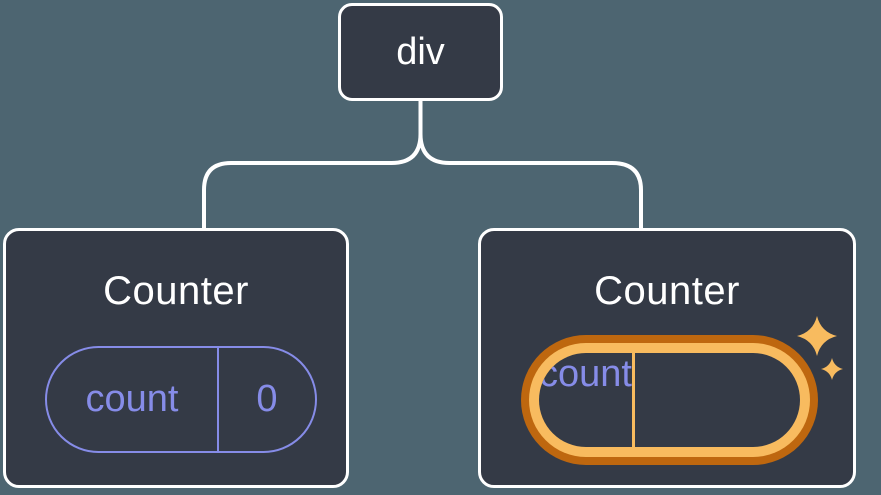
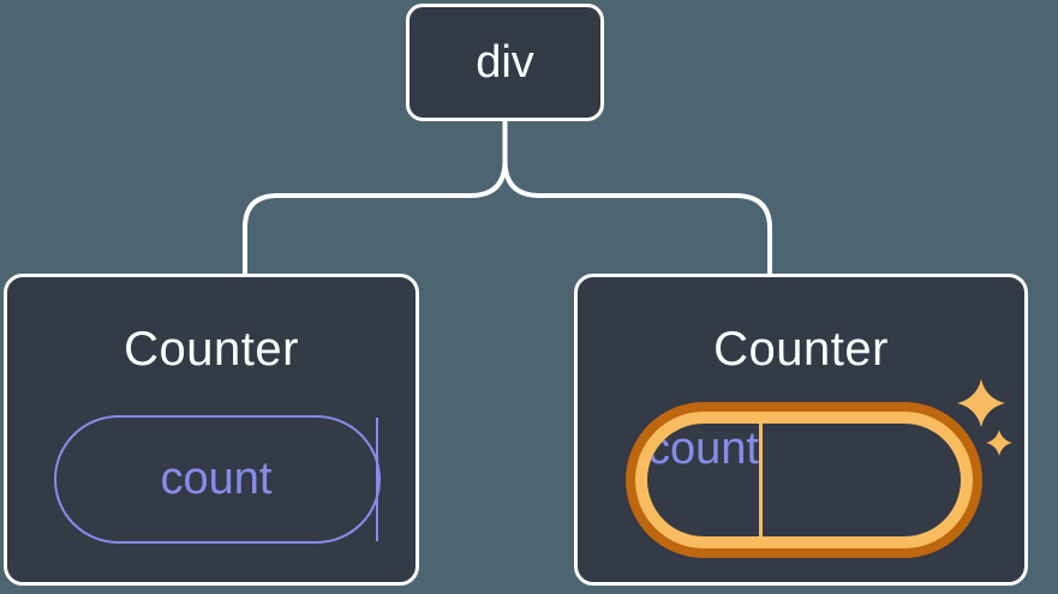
  div
  Counter
  count
- 0
  Counter
  count
